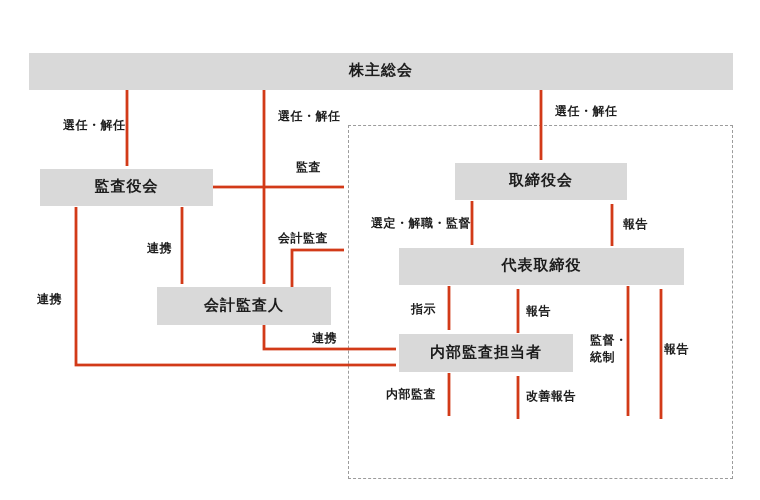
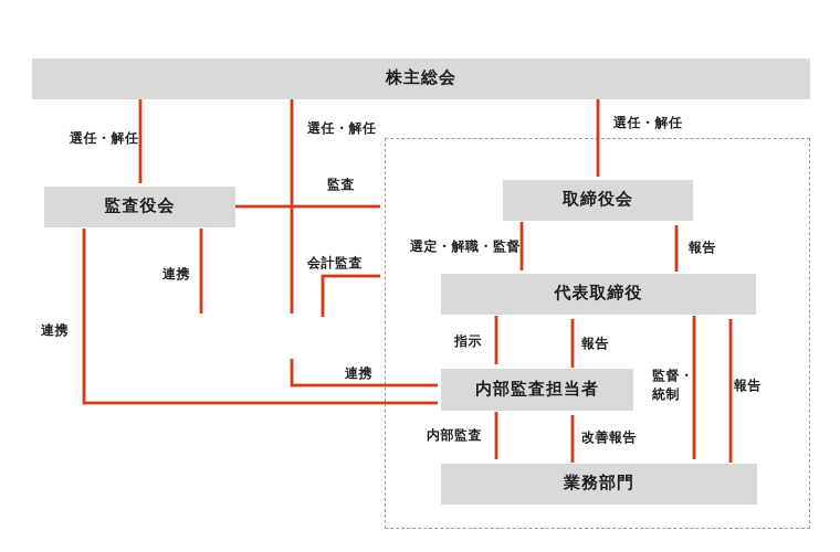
  株主総会
  監査役会
- 会計監査人
  取締役会
  代表取締役
  内部監査担当者
+ 業務部門
  選任・解任
  選任・解任
  選任・解任
  監査
  会計監査
  連携
  連携
  連携
  選定・解職・監督
  報告
  指示
  報告
  監督・
  統制
  報告
  内部監査
  改善報告
